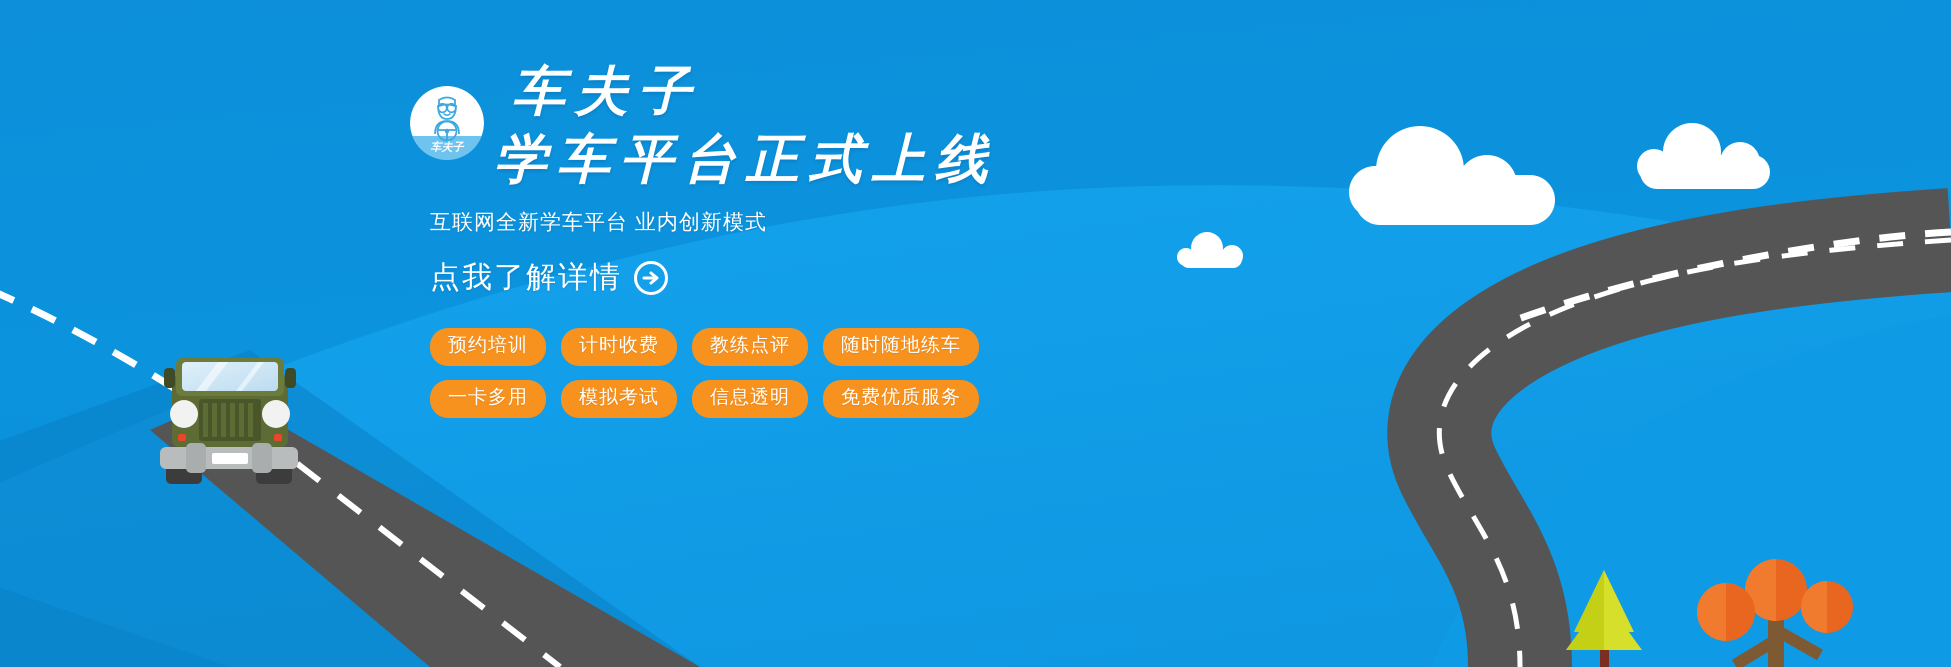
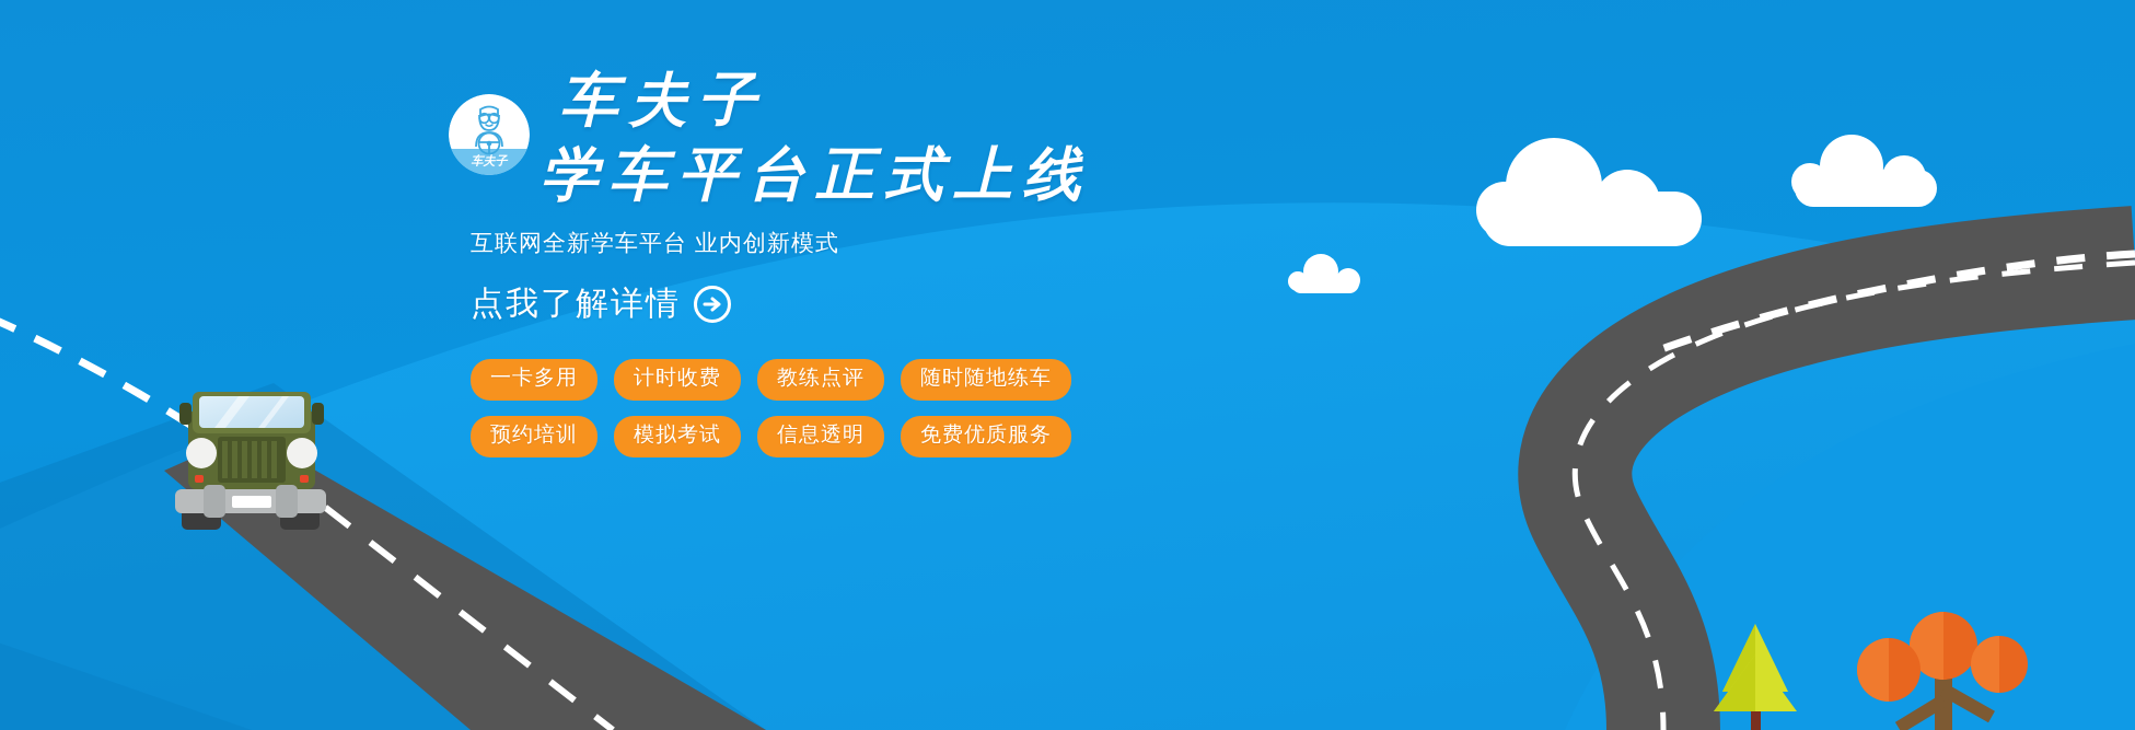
  车夫子
  车夫子
  学车平台正式上线
  互联网全新学车平台 业内创新模式
  点我了解详情
- 预约培训
+ 一卡多用
  计时收费
  教练点评
  随时随地练车
- 一卡多用
+ 预约培训
  模拟考试
  信息透明
  免费优质服务
